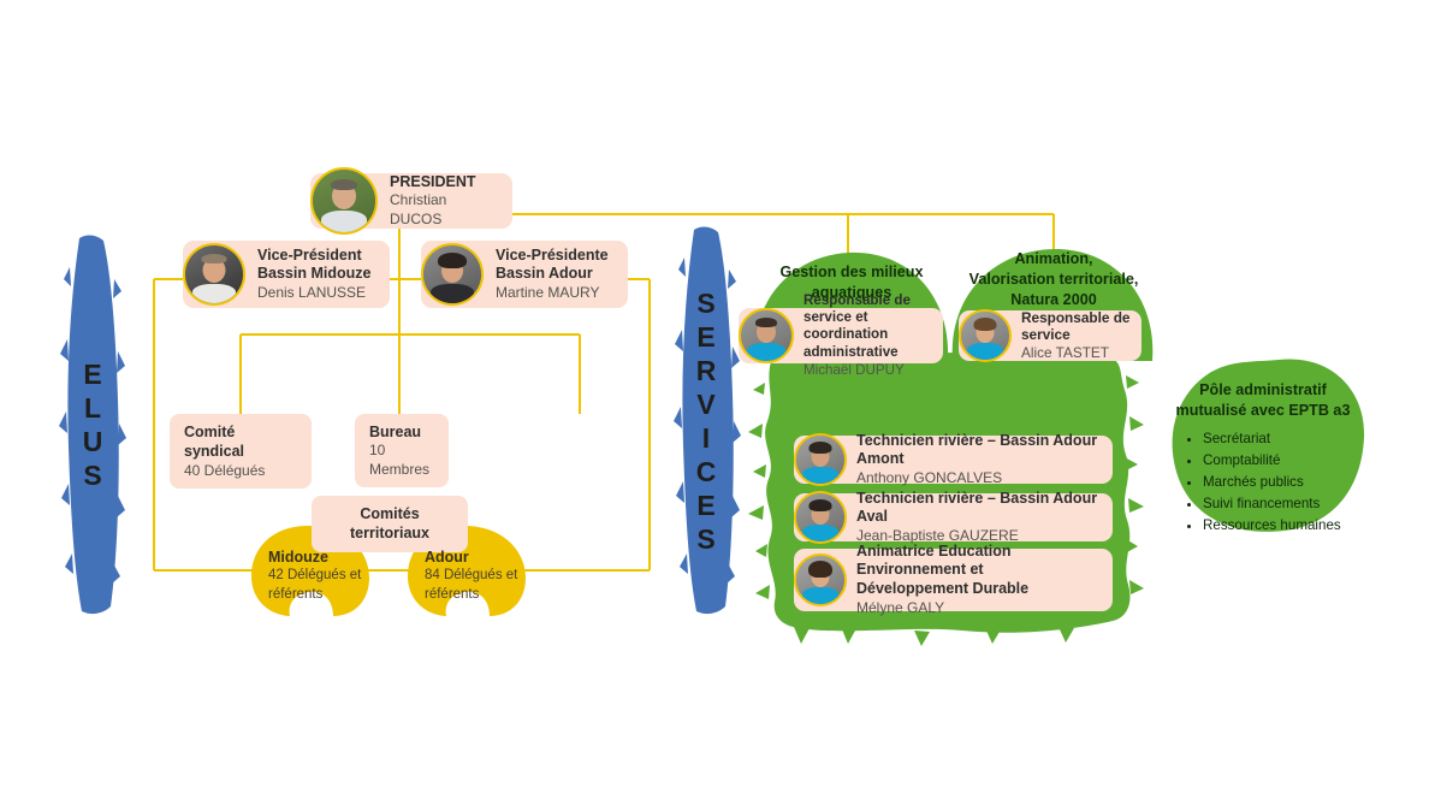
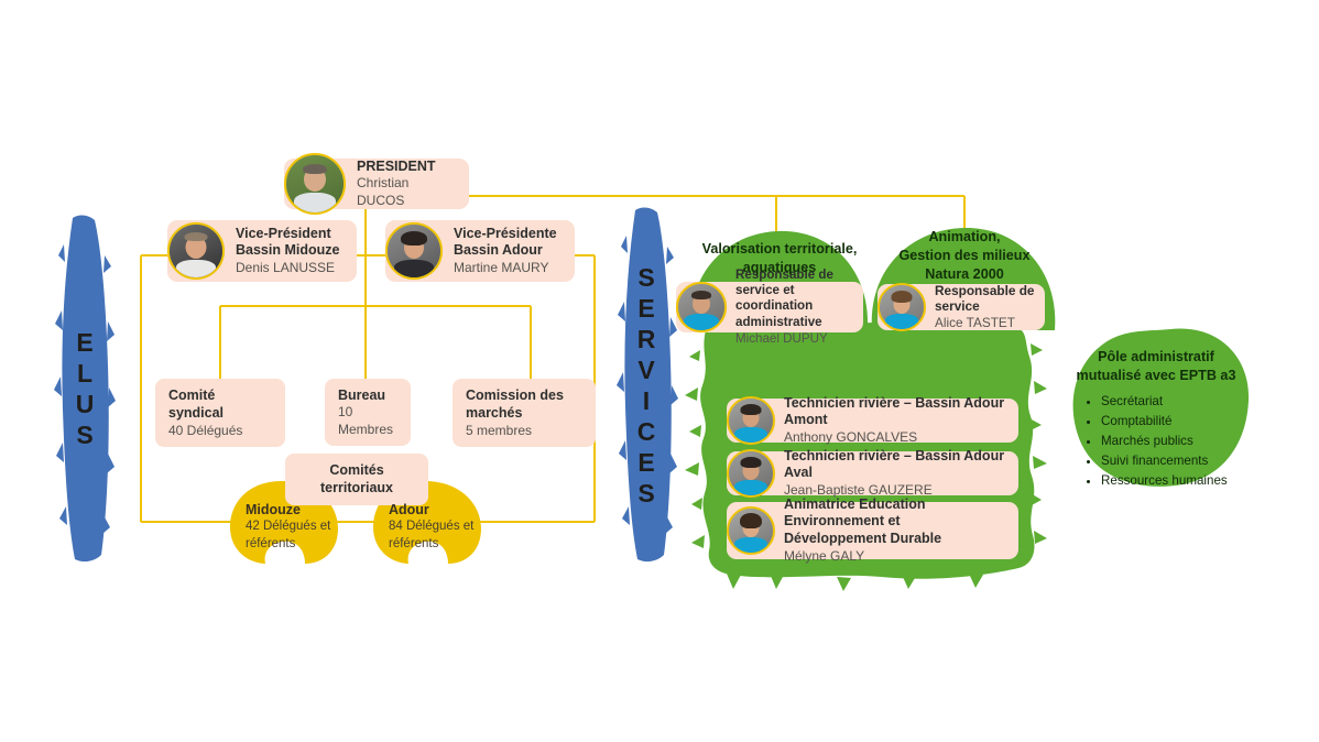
  E
  L
  U
  S
  S
  E
  R
  V
  I
  C
  E
  S
  PRESIDENT
  Christian DUCOS
  Vice-Président
  Bassin Midouze
  Denis LANUSSE
  Vice-Présidente
  Bassin Adour
  Martine MAURY
  Comité syndical
  40 Délégués
  Bureau
  10 Membres
+ Comission des marchés
+ 5 membres
  Comités territoriaux
  Midouze
  42 Délégués et
  référents
  Adour
  84 Délégués et
  référents
- Gestion des milieux
+ Valorisation territoriale,
  aquatiques
  Animation,
- Valorisation territoriale,
+ Gestion des milieux
  Natura 2000
  Responsable de service et
  coordination administrative
  Michaël DUPUY
  Responsable de service
  Alice TASTET
  Technicien rivière – Bassin Adour Amont
  Anthony GONCALVES
  Technicien rivière – Bassin Adour Aval
  Jean-Baptiste GAUZERE
  Animatrice Education Environnement et
  Développement Durable
  Mélyne GALY
  Pôle administratif
  mutualisé avec EPTB a3
  Secrétariat
  Comptabilité
  Marchés publics
  Suivi financements
  Ressources humaines
